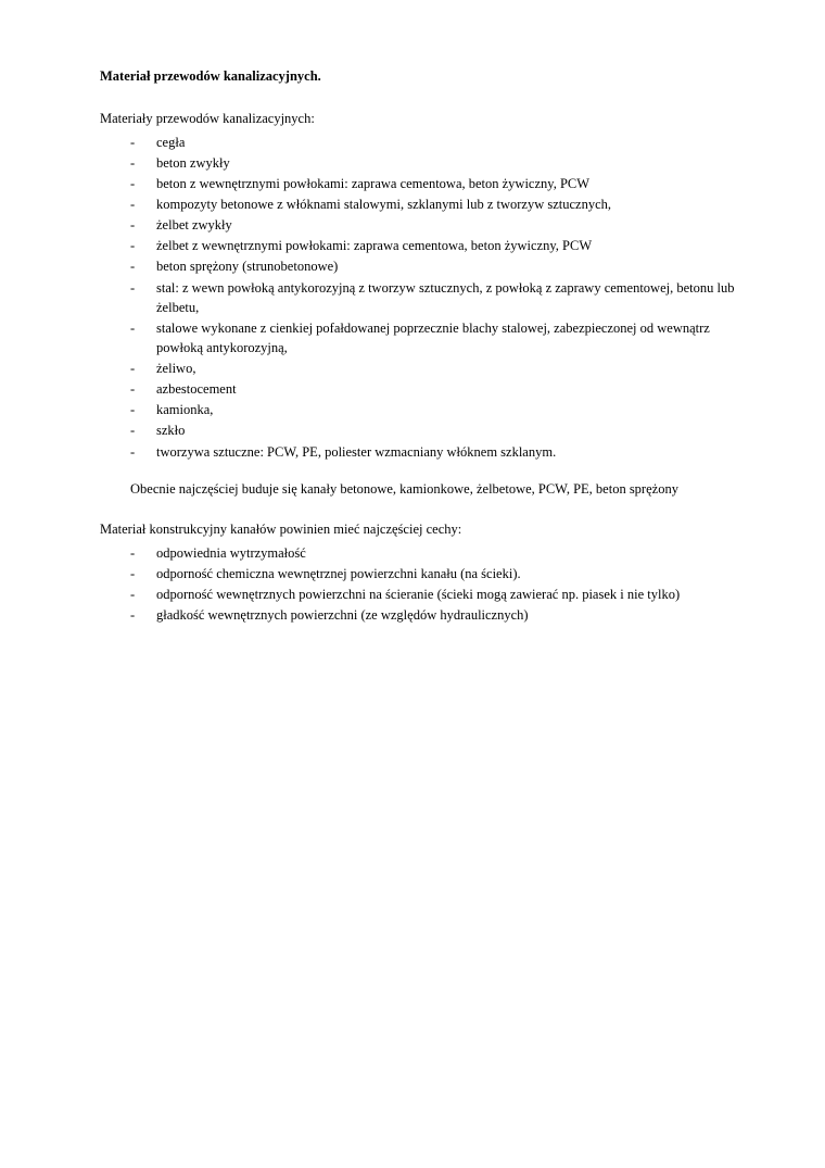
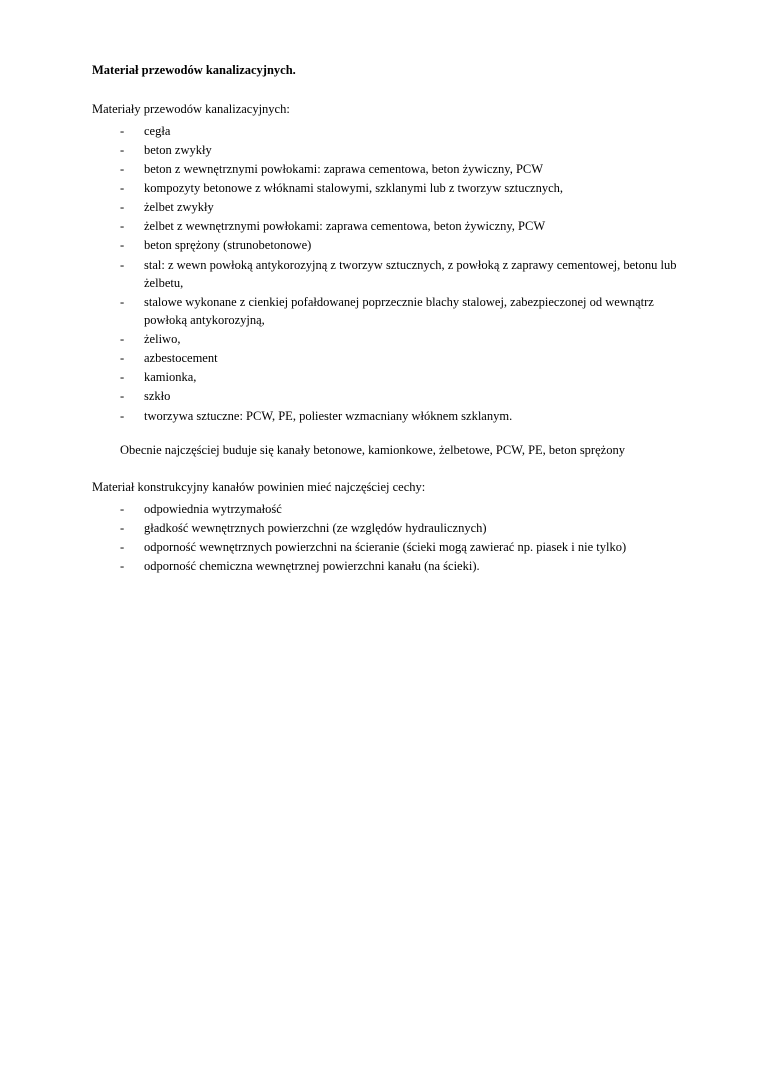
  Materiał przewodów kanalizacyjnych.
  Materiały przewodów kanalizacyjnych:
  -
  cegła
  -
  beton zwykły
  -
  beton z wewnętrznymi powłokami: zaprawa cementowa, beton żywiczny, PCW
  -
  kompozyty betonowe z włóknami stalowymi, szklanymi lub z tworzyw sztucznych,
  -
  żelbet zwykły
  -
  żelbet z wewnętrznymi powłokami: zaprawa cementowa, beton żywiczny, PCW
  -
  beton sprężony (strunobetonowe)
  -
  stal: z wewn powłoką antykorozyjną z tworzyw sztucznych, z powłoką z zaprawy cementowej, betonu lub żelbetu,
  -
  stalowe wykonane z cienkiej pofałdowanej poprzecznie blachy stalowej, zabezpieczonej od wewnątrz powłoką antykorozyjną,
  -
  żeliwo,
  -
  azbestocement
  -
  kamionka,
  -
  szkło
  -
  tworzywa sztuczne: PCW, PE, poliester wzmacniany włóknem szklanym.
  Obecnie najczęściej buduje się kanały betonowe, kamionkowe, żelbetowe, PCW, PE, beton sprężony
  Materiał konstrukcyjny kanałów powinien mieć najczęściej cechy:
  -
  odpowiednia wytrzymałość
  -
- odporność chemiczna wewnętrznej powierzchni kanału (na ścieki).
+ gładkość wewnętrznych powierzchni (ze względów hydraulicznych)
  -
  odporność wewnętrznych powierzchni na ścieranie (ścieki mogą zawierać np. piasek i nie tylko)
  -
- gładkość wewnętrznych powierzchni (ze względów hydraulicznych)
+ odporność chemiczna wewnętrznej powierzchni kanału (na ścieki).
